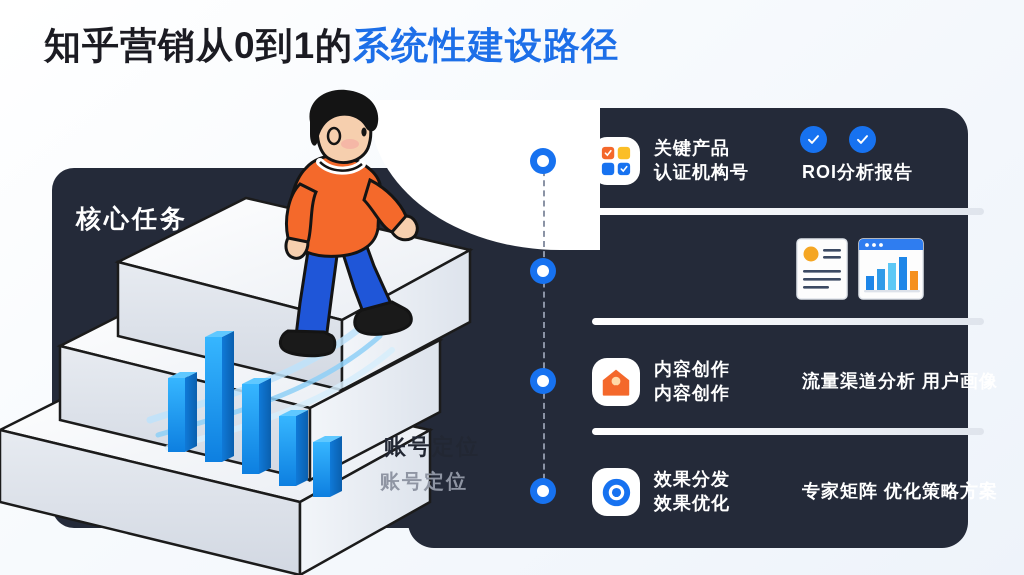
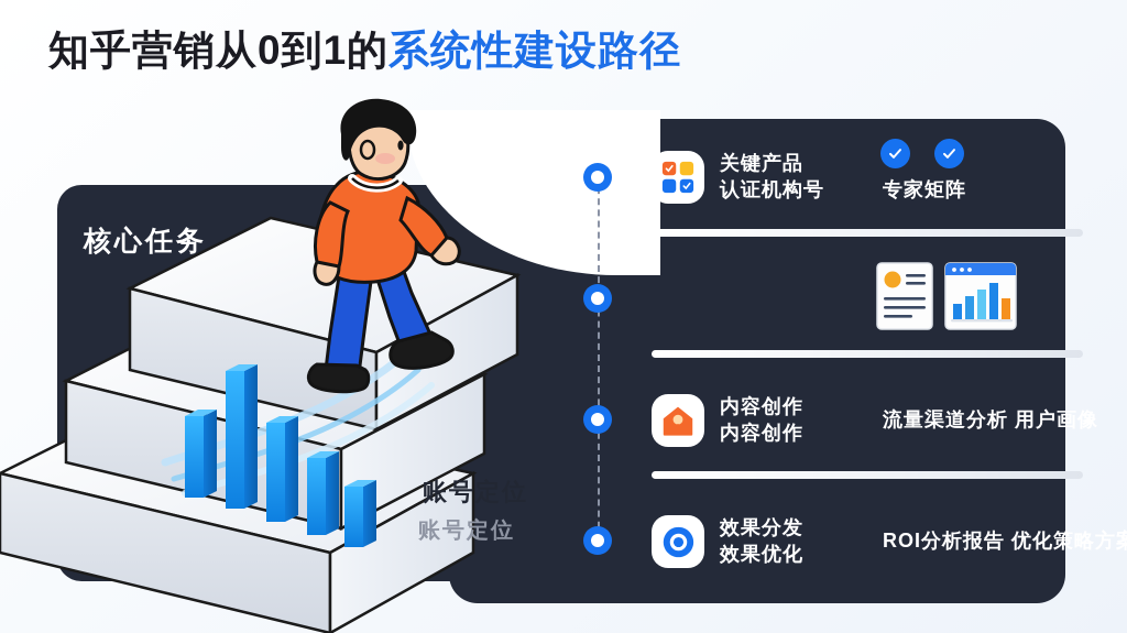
  知乎营销从0到1的系统性建设路径
  核心任务
  账号定位
  账号定位
  关键产品
  认证机构号
- ROI分析报告
+ 专家矩阵
  内容创作
  内容创作
  流量渠道分析 用户画像
  效果分发
  效果优化
- 专家矩阵 优化策略方案
+ ROI分析报告 优化策略方
